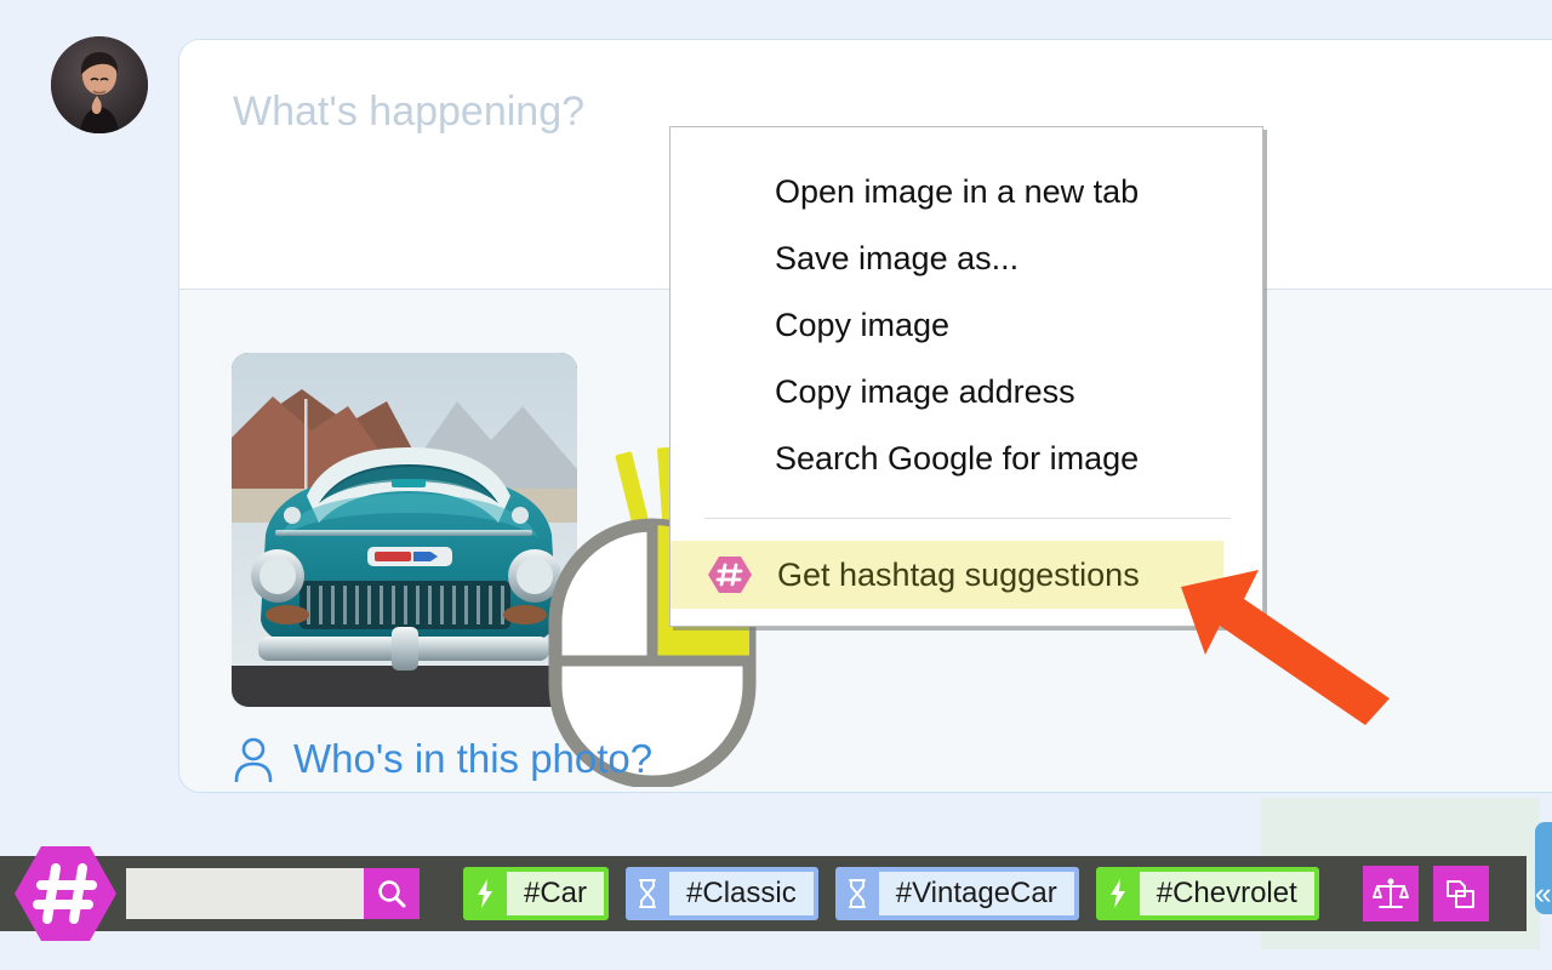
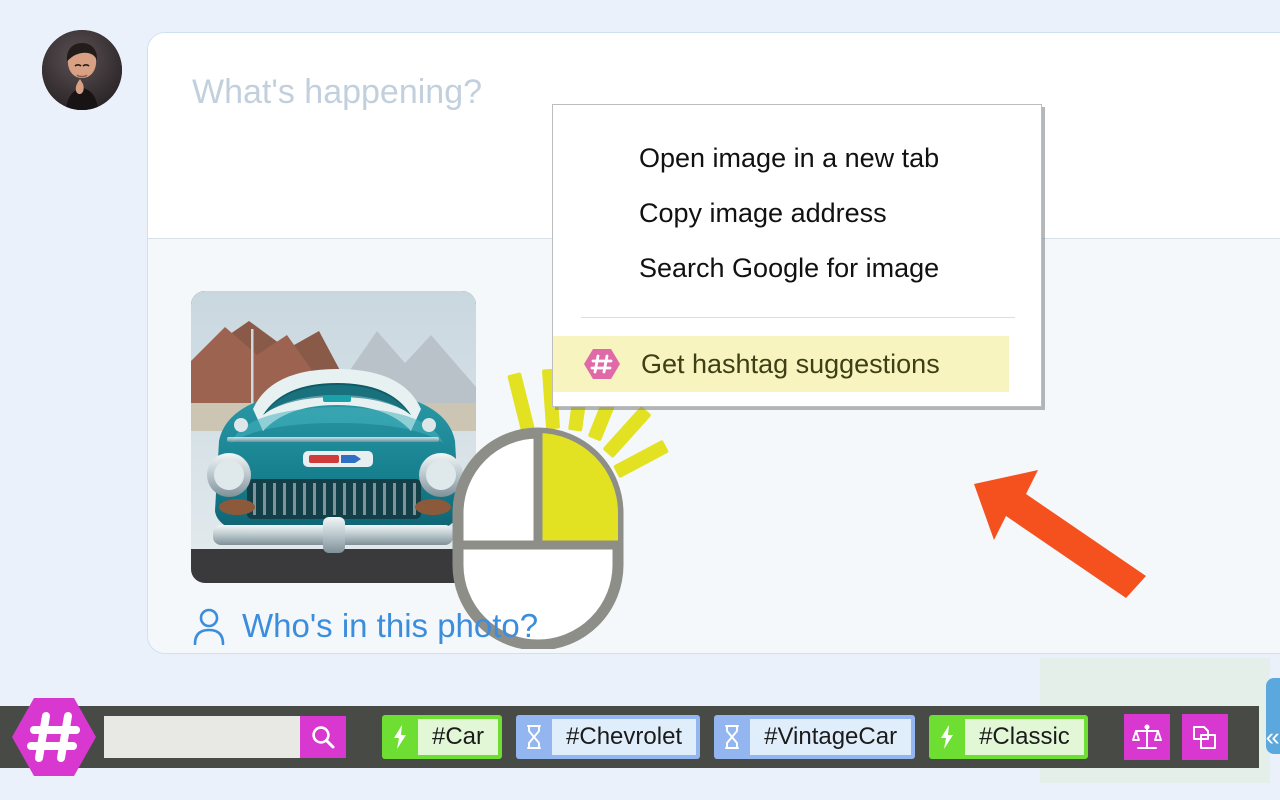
  What's happening?
  Who's in this photo?
  Open image in a new tab
- Save image as...
- Copy image
  Copy image address
  Search Google for image
  Get hashtag suggestions
  #Car
- #Classic
+ #Chevrolet
  #VintageCar
- #Chevrolet
+ #Classic
  «
